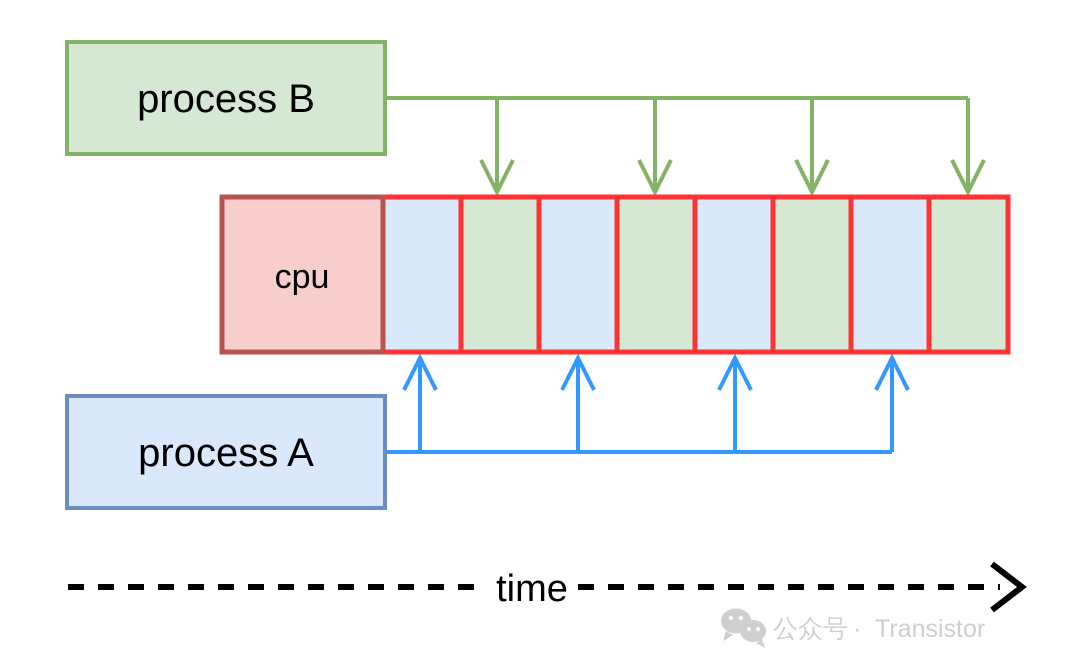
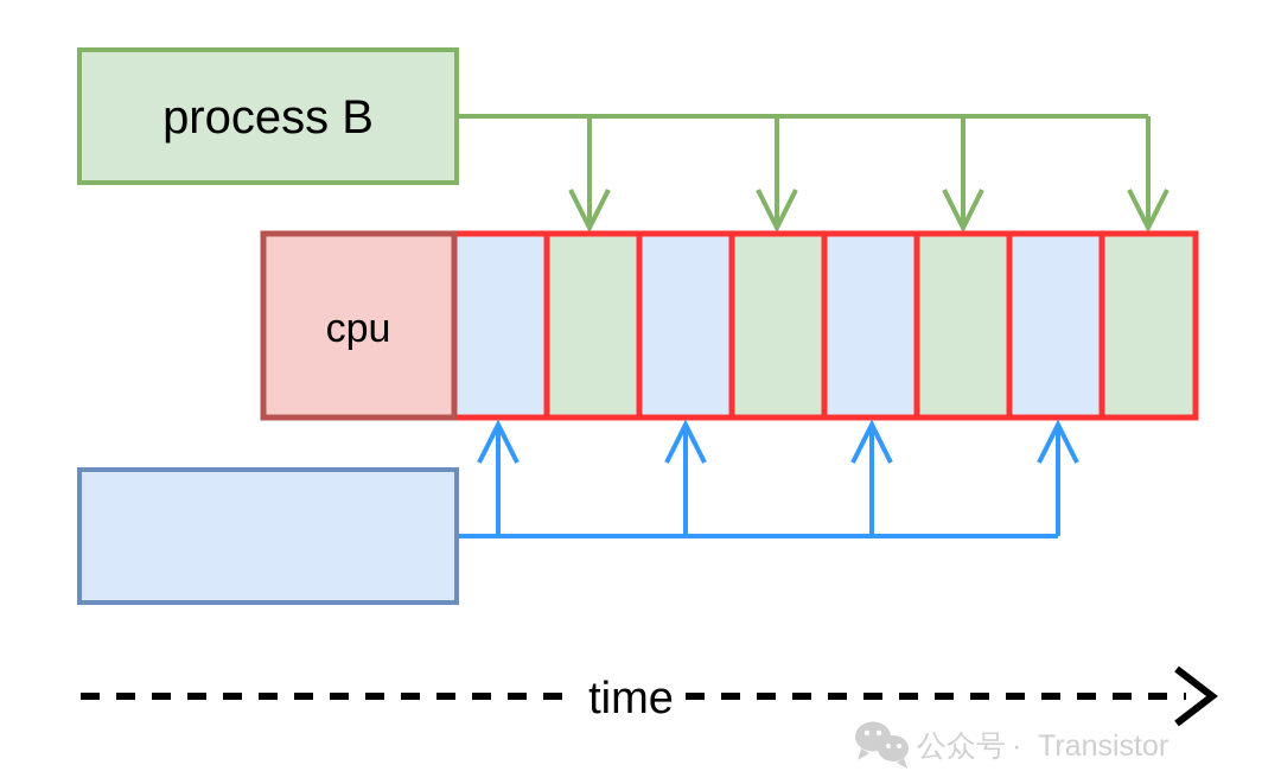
  process B
  cpu
- process A
  time
  公众号
  ·
  Transistor
